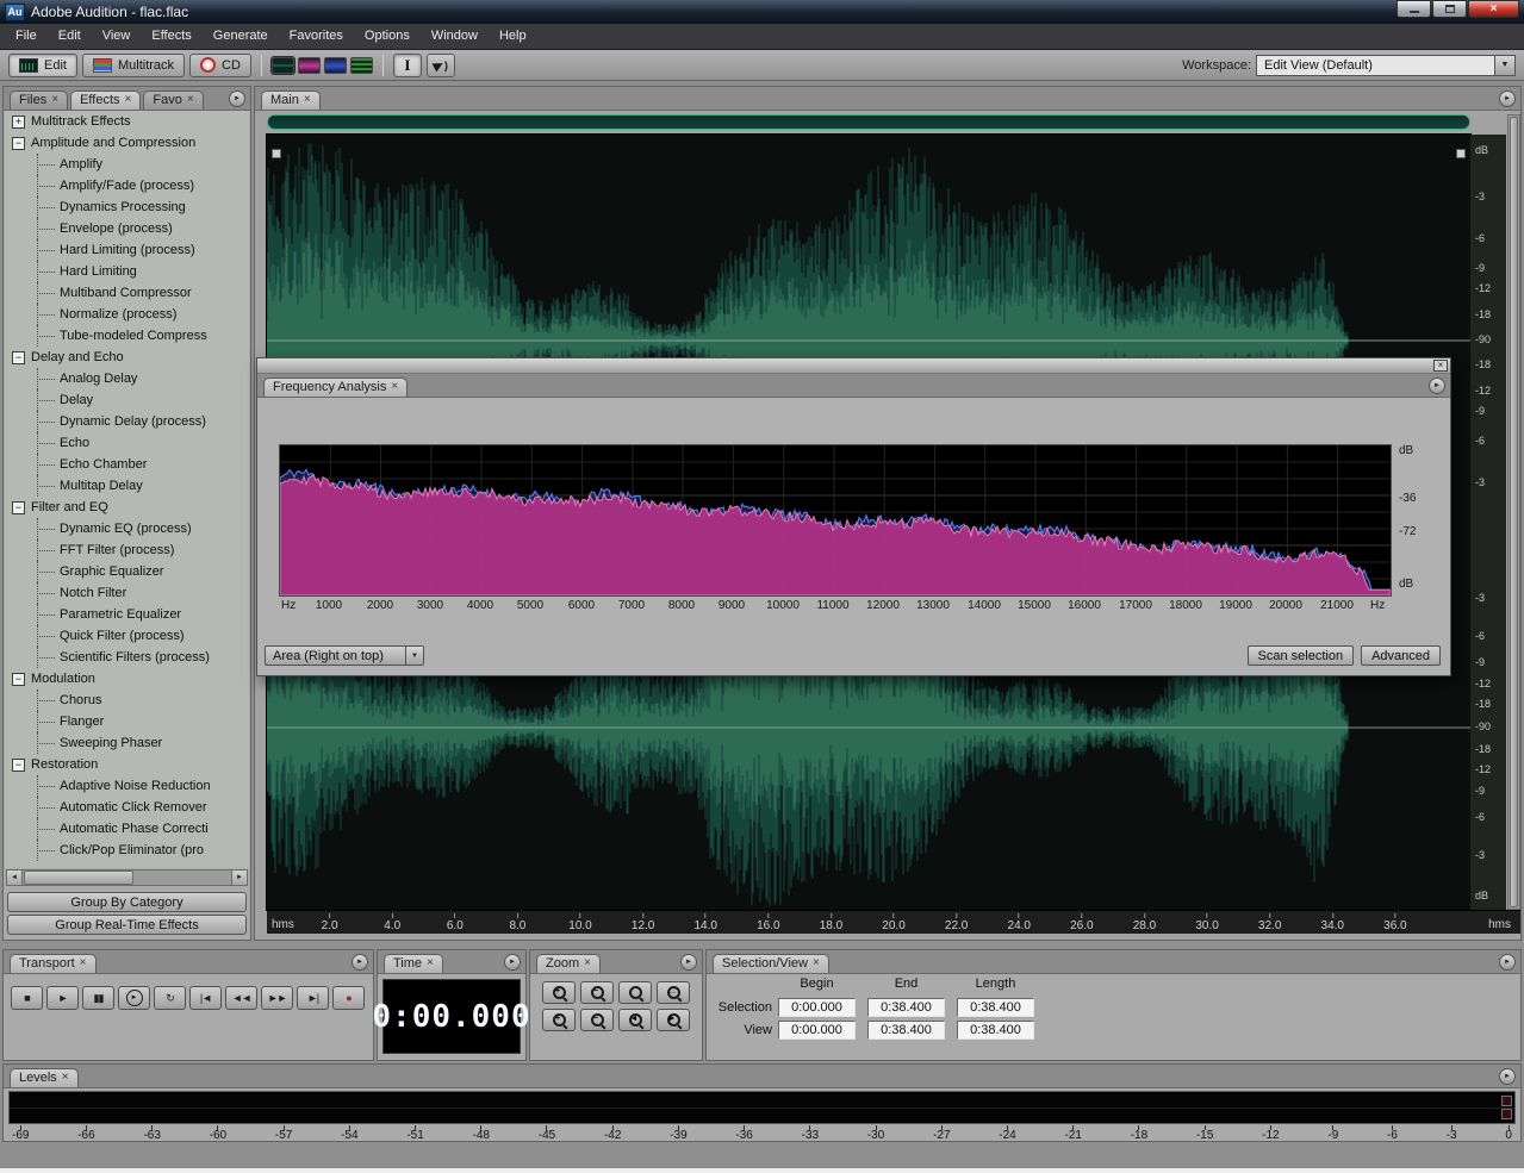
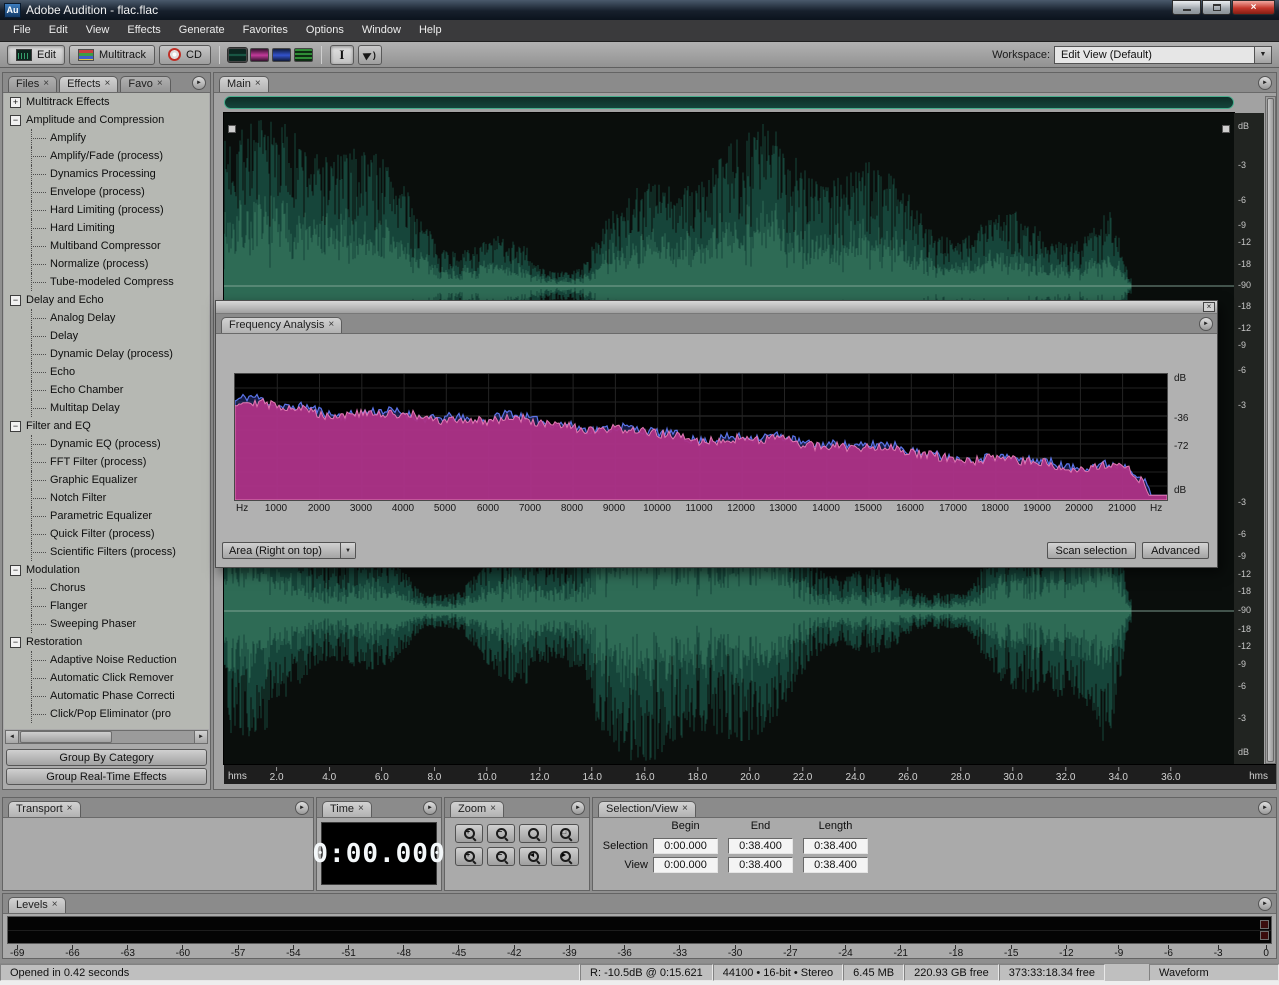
  Au
  Adobe Audition - flac.flac
  ×
  File
  Edit
  View
  Effects
  Generate
  Favorites
  Options
  Window
  Help
  Edit
  Multitrack
  CD
  I
  )
  Workspace:
  Edit View (Default)
  Files
  ×
  Effects
  ×
  Favo
  ×
  +
  Multitrack Effects
  −
  Amplitude and Compression
  Amplify
  Amplify/Fade (process)
  Dynamics Processing
  Envelope (process)
  Hard Limiting (process)
  Hard Limiting
  Multiband Compressor
  Normalize (process)
  Tube-modeled Compress
  −
  Delay and Echo
  Analog Delay
  Delay
  Dynamic Delay (process)
  Echo
  Echo Chamber
  Multitap Delay
  −
  Filter and EQ
  Dynamic EQ (process)
  FFT Filter (process)
  Graphic Equalizer
  Notch Filter
  Parametric Equalizer
  Quick Filter (process)
  Scientific Filters (process)
  −
  Modulation
  Chorus
  Flanger
  Sweeping Phaser
  −
  Restoration
  Adaptive Noise Reduction
  Automatic Click Remover
  Automatic Phase Correcti
  Click/Pop Eliminator (pro
  Group By Category
  Group Real-Time Effects
  Main
  ×
  dB
  -3
  -6
  -9
  -12
  -18
  -90
  -18
  -12
  -9
  -6
  -3
  -3
  -6
  -9
  -12
  -18
  -90
  -18
  -12
  -9
  -6
  -3
  dB
  hms
  2.0
  4.0
  6.0
  8.0
  10.0
  12.0
  14.0
  16.0
  18.0
  20.0
  22.0
  24.0
  26.0
  28.0
  30.0
  32.0
  34.0
  36.0
  hms
  Transport
  ×
- ■
- ►
- ▮▮
- ↻
- |◄
- ◄◄
- ►►
- ►|
- ●
  Time
  ×
  0:00.000
  Zoom
  ×
  Selection/View
  ×
  Begin
  End
  Length
  Selection
  0:00.000
  0:38.400
  0:38.400
  View
  0:00.000
  0:38.400
  0:38.400
  Levels
  ×
  -69
  -66
  -63
  -60
  -57
  -54
  -51
  -48
  -45
  -42
  -39
  -36
  -33
  -30
  -27
  -24
  -21
  -18
  -15
  -12
  -9
  -6
  -3
  0
+ Opened in 0.42 seconds
+ R: -10.5dB @ 0:15.621
+ 44100 • 16-bit • Stereo
+ 6.45 MB
+ 220.93 GB free
+ 373:33:18.34 free
+ Waveform
  ×
  Frequency Analysis
  ×
  dB
  -36
  -72
  dB
  Hz
  1000
  2000
  3000
  4000
  5000
  6000
  7000
  8000
  9000
  10000
  11000
  12000
  13000
  14000
  15000
  16000
  17000
  18000
  19000
  20000
  21000
  Hz
  Area (Right on top)
  Scan selection
  Advanced
